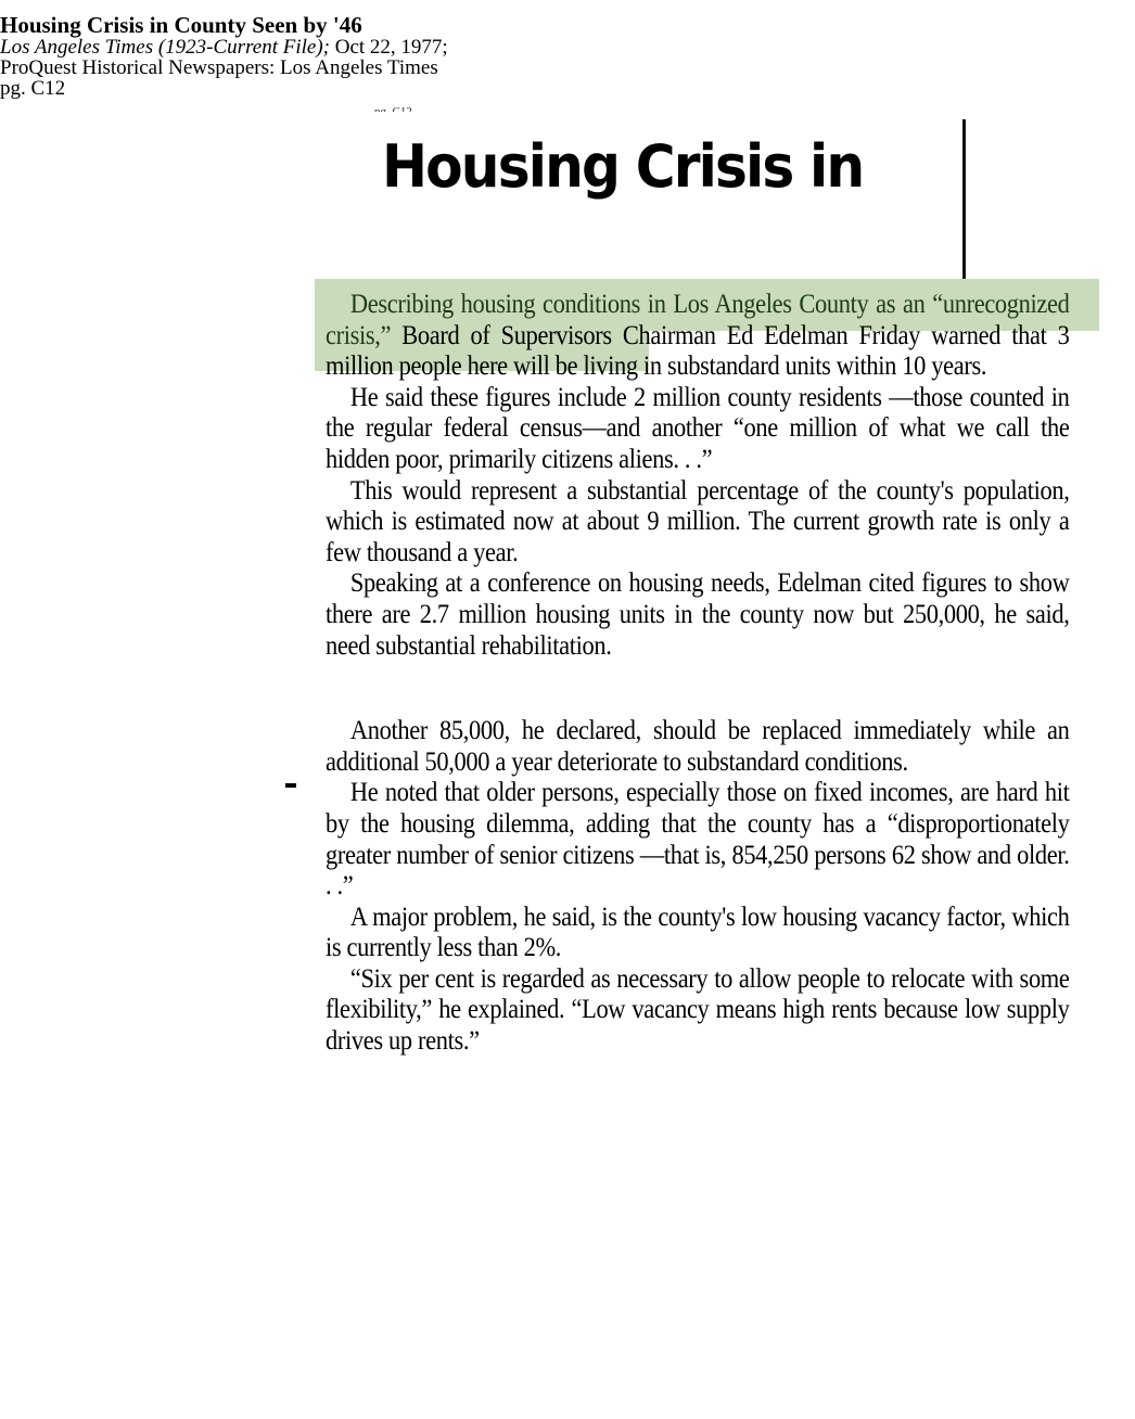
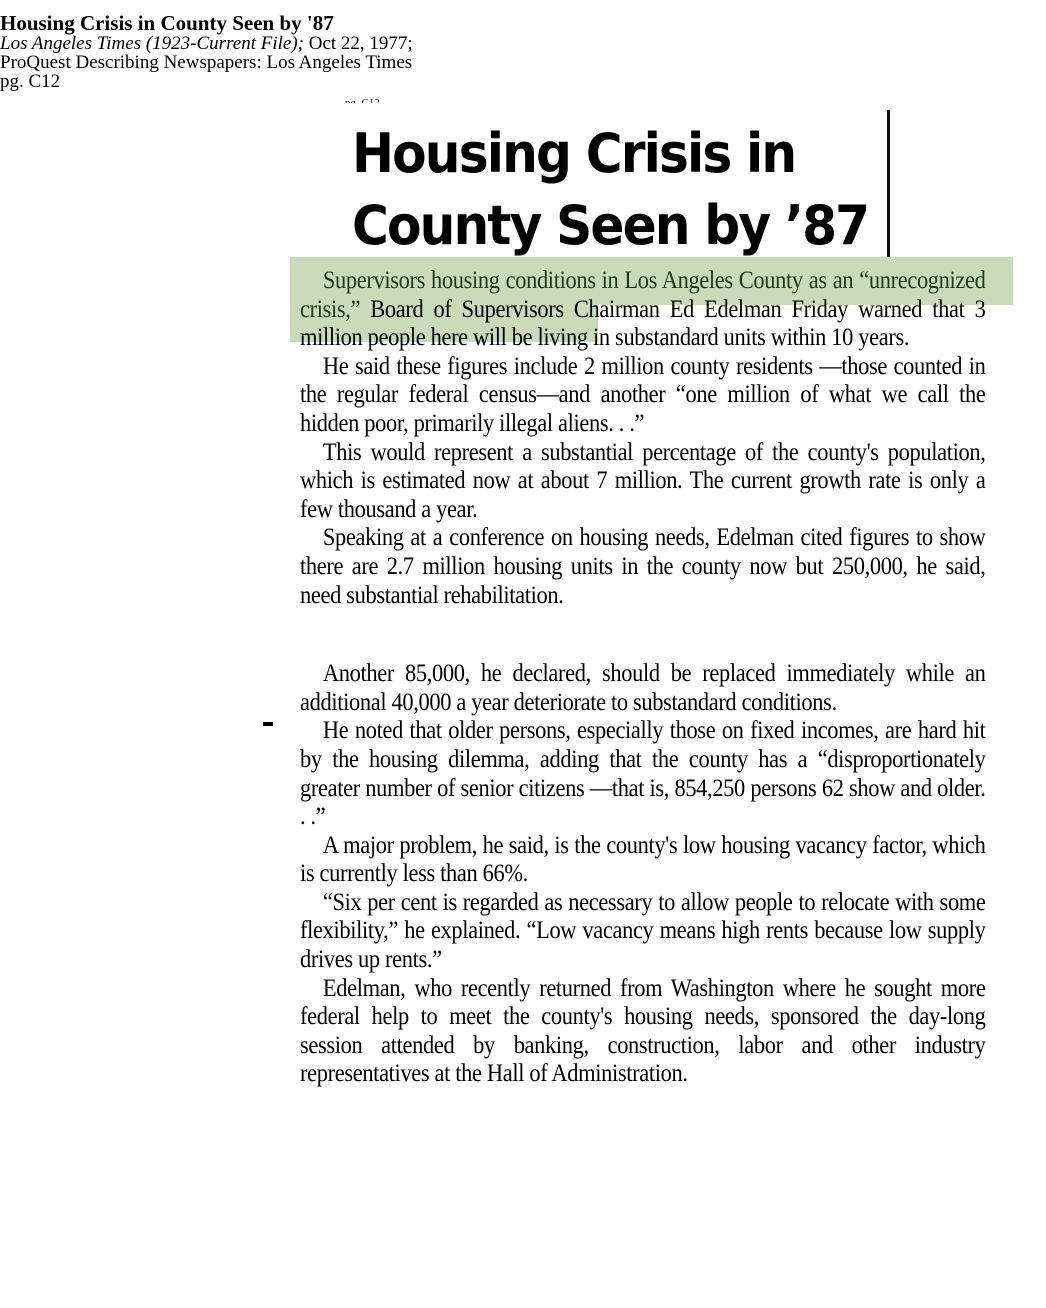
- Housing Crisis in County Seen by '46
+ Housing Crisis in County Seen by '87
  Los Angeles Times (1923-Current File); Oct 22, 1977;
- ProQuest Historical Newspapers: Los Angeles Times
+ ProQuest Describing Newspapers: Los Angeles Times
  pg. C12
  Housing Crisis in
+ County Seen by ’87
- Describing housing conditions in Los Angeles County as an “unrecognized crisis,” Board of Supervisors Chairman Ed Edelman Friday warned that 3 million people here will be living in substandard units within 10 years.
+ Supervisors housing conditions in Los Angeles County as an “unrecognized crisis,” Board of Supervisors Chairman Ed Edelman Friday warned that 3 million people here will be living in substandard units within 10 years.
- He said these figures include 2 million county residents —those counted in the regular federal census—and another “one million of what we call the hidden poor, primarily citizens aliens. . .”
+ He said these figures include 2 million county residents —those counted in the regular federal census—and another “one million of what we call the hidden poor, primarily illegal aliens. . .”
- This would represent a substantial percentage of the county's population, which is estimated now at about 9 million. The current growth rate is only a few thousand a year.
+ This would represent a substantial percentage of the county's population, which is estimated now at about 7 million. The current growth rate is only a few thousand a year.
  Speaking at a conference on housing needs, Edelman cited figures to show there are 2.7 million housing units in the county now but 250,000, he said, need substantial rehabilitation.
- Another 85,000, he declared, should be replaced immediately while an additional 50,000 a year deteriorate to substandard conditions.
+ Another 85,000, he declared, should be replaced immediately while an additional 40,000 a year deteriorate to substandard conditions.
  He noted that older persons, especially those on fixed incomes, are hard hit by the housing dilemma, adding that the county has a “disproportionately greater number of senior citizens —that is, 854,250 persons 62 show and older. . .”
- A major problem, he said, is the county's low housing vacancy factor, which is currently less than 2%.
+ A major problem, he said, is the county's low housing vacancy factor, which is currently less than 66%.
  “Six per cent is regarded as necessary to allow people to relocate with some flexibility,” he explained. “Low vacancy means high rents because low supply drives up rents.”
+ Edelman, who recently returned from Washington where he sought more federal help to meet the county's housing needs, sponsored the day-long session attended by banking, construction, labor and other industry representatives at the Hall of Administration.
